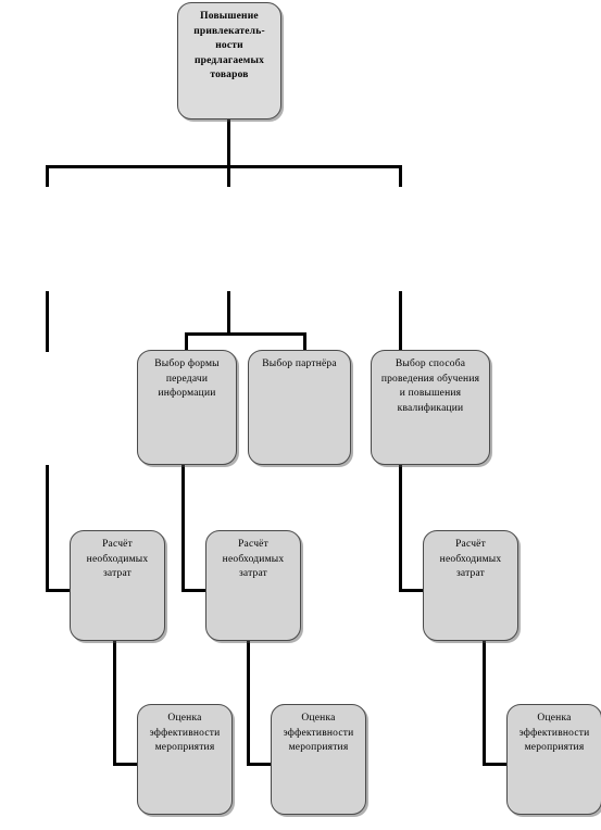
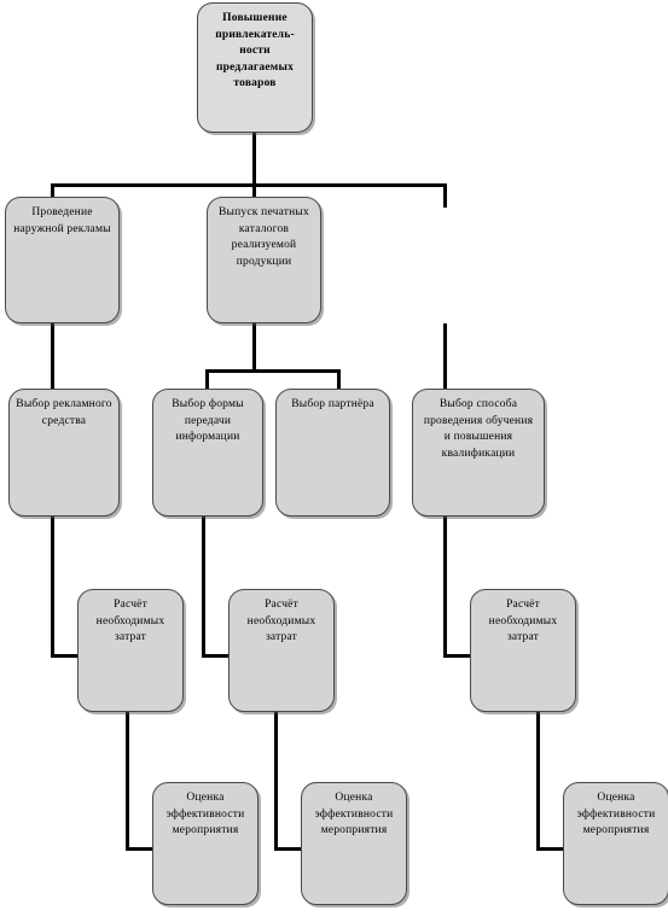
  Повышение привлекатель-ности предлагаемых товаров
+ Проведение наружной рекламы
+ Выпуск печатных каталогов реализуемой продукции
+ Выбор рекламного средства
  Выбор формы передачи информации
  Выбор партнёра
  Выбор способа проведения обучения и повышения квалификации
  Расчёт необходимых затрат
  Расчёт необходимых затрат
  Расчёт необходимых затрат
  Оценка эффективности мероприятия
  Оценка эффективности мероприятия
  Оценка эффективности мероприятия
